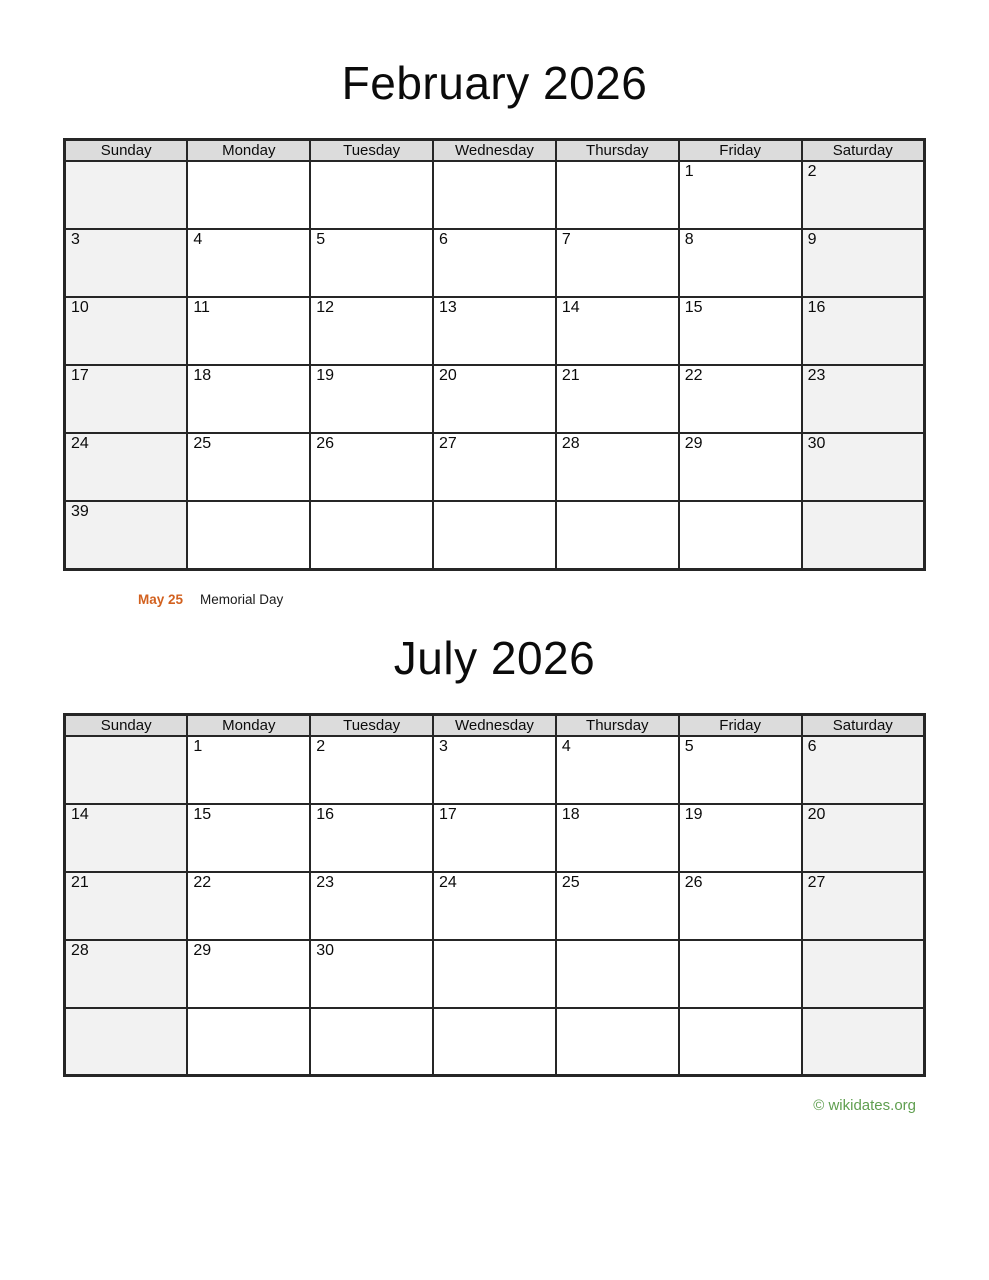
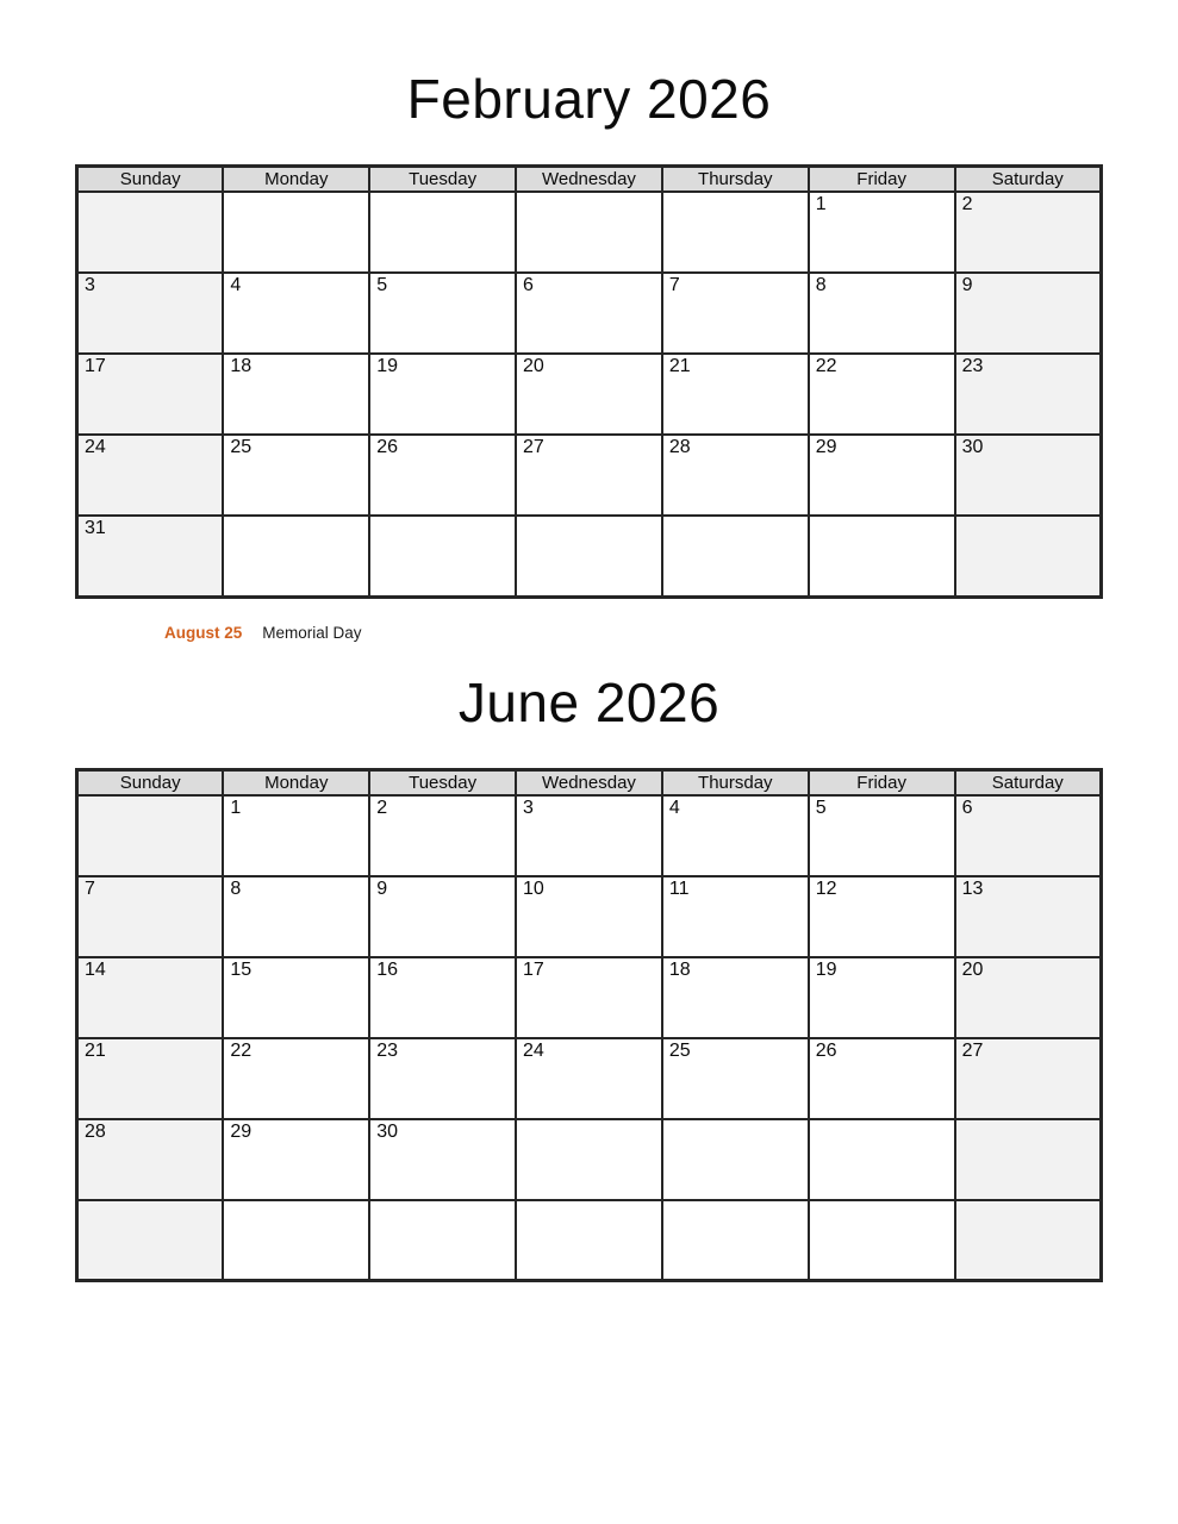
  February 2026
  Sunday	Monday	Tuesday	Wednesday	Thursday	Friday	Saturday
  					1	2
  3	4	5	6	7	8	9
- 10	11	12	13	14	15	16
  17	18	19	20	21	22	23
  24	25	26	27	28	29	30
- 39
+ 31
- May 25
+ August 25
  Memorial Day
- July 2026
+ June 2026
  Sunday	Monday	Tuesday	Wednesday	Thursday	Friday	Saturday
  	1	2	3	4	5	6
+ 7	8	9	10	11	12	13
  14	15	16	17	18	19	20
  21	22	23	24	25	26	27
  28	29	30
- © wikidates.org
